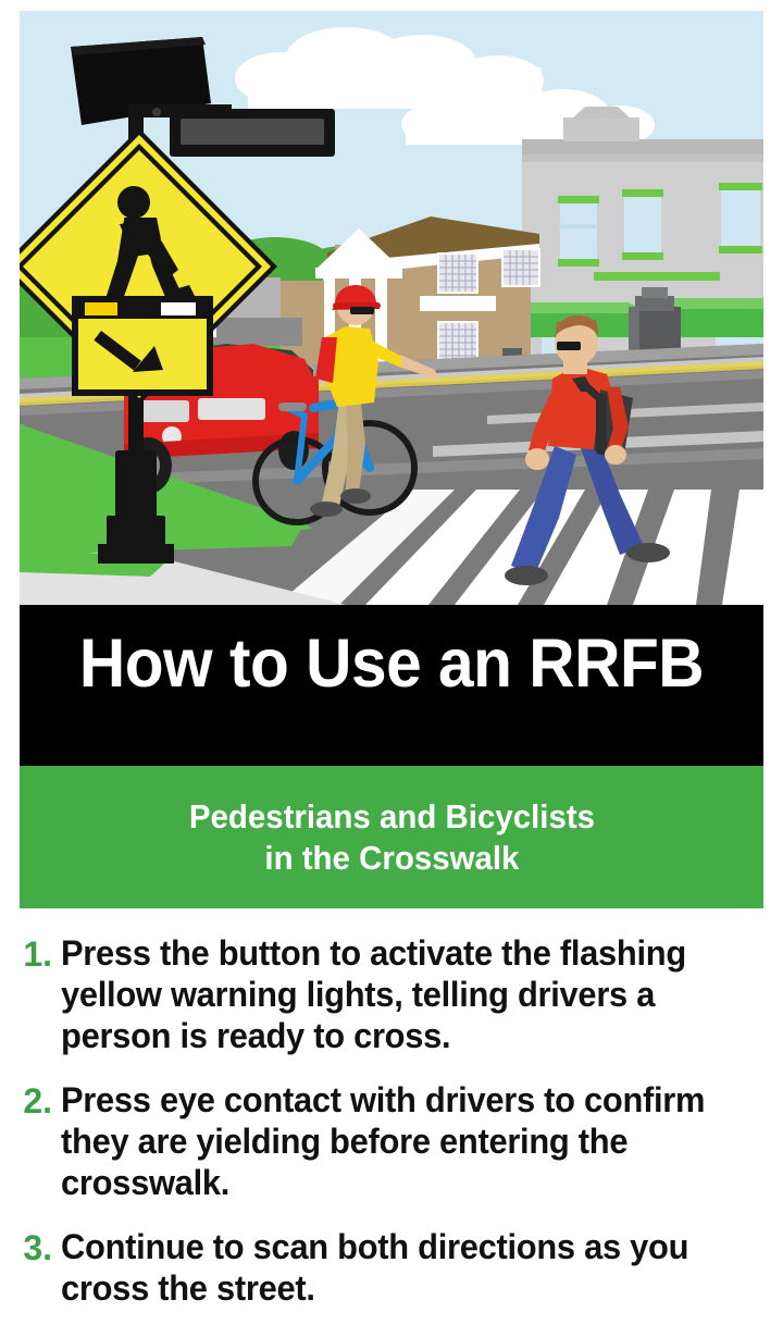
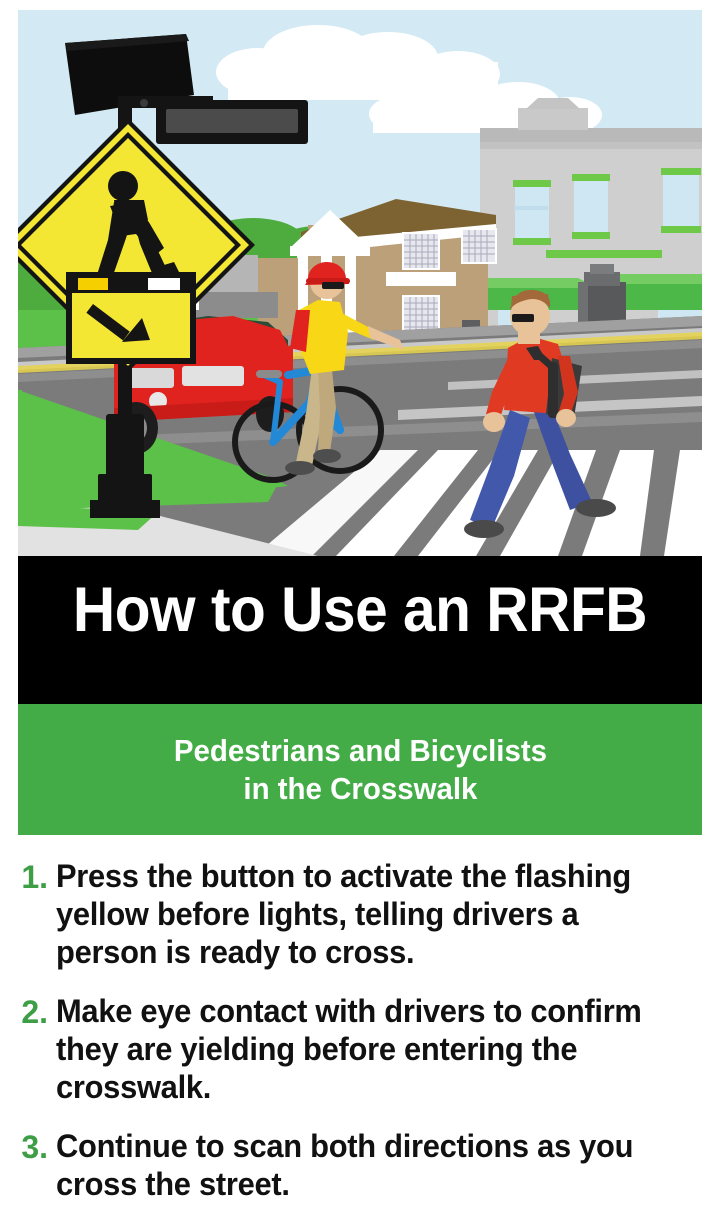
  How to Use an RRFB
  Pedestrians and Bicyclists
  in the Crosswalk
  1.
- Press the button to activate the flashing yellow warning lights, telling drivers a person is ready to cross.
+ Press the button to activate the flashing yellow before lights, telling drivers a person is ready to cross.
  2.
- Press eye contact with drivers to confirm they are yielding before entering the crosswalk.
+ Make eye contact with drivers to confirm they are yielding before entering the crosswalk.
  3.
  Continue to scan both directions as you cross the street.
